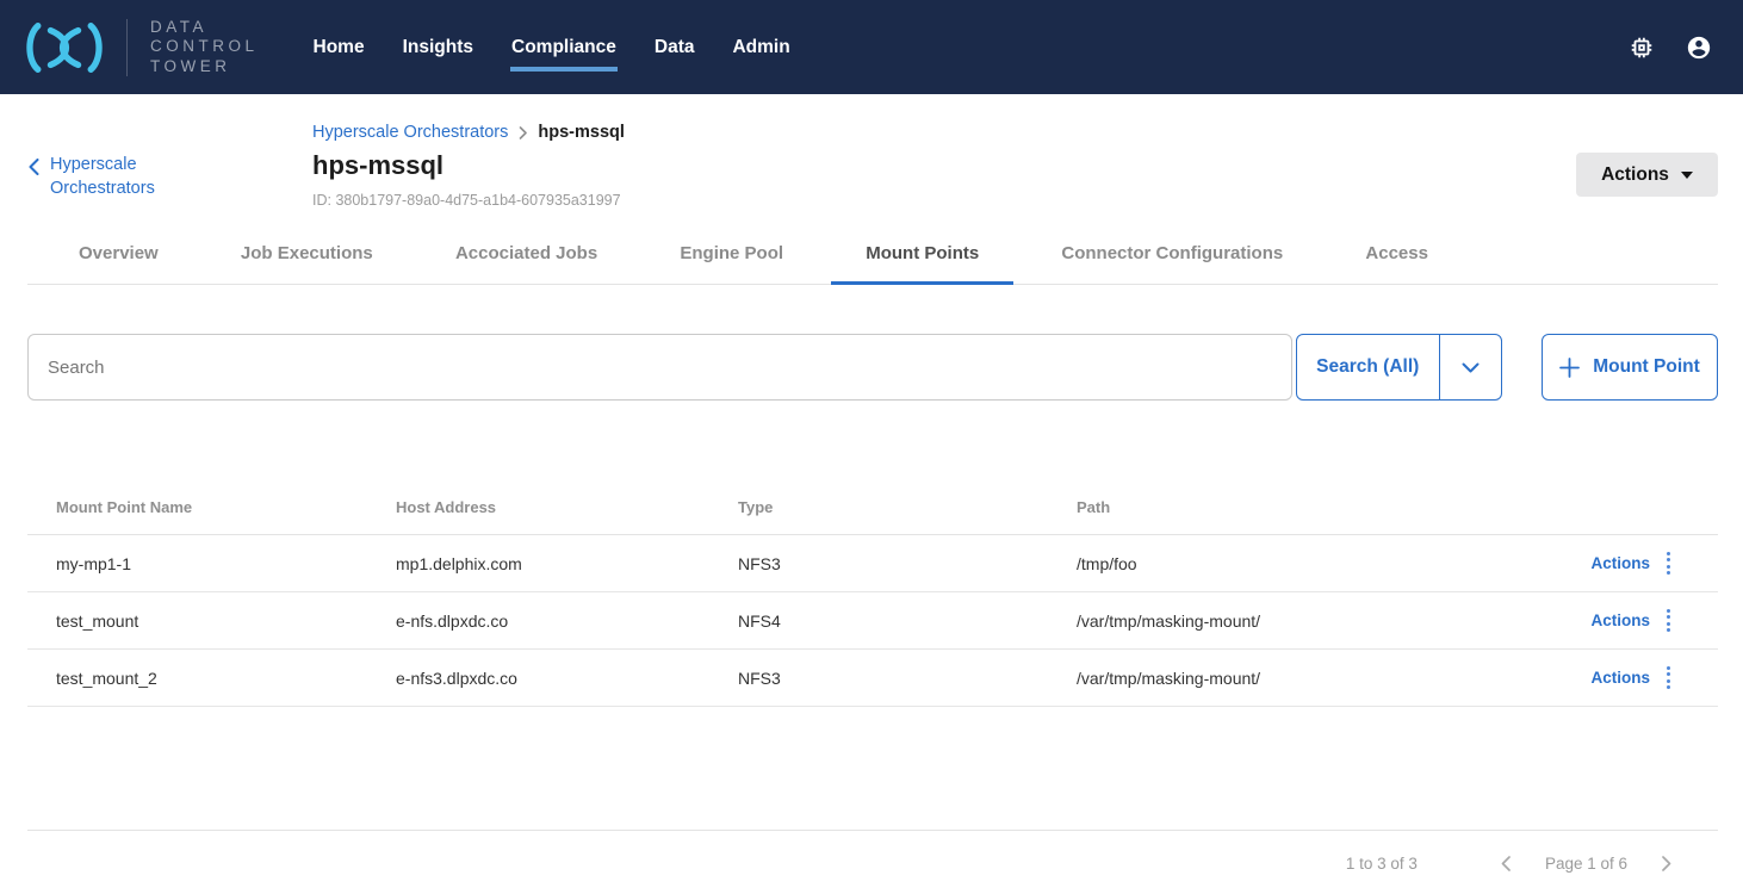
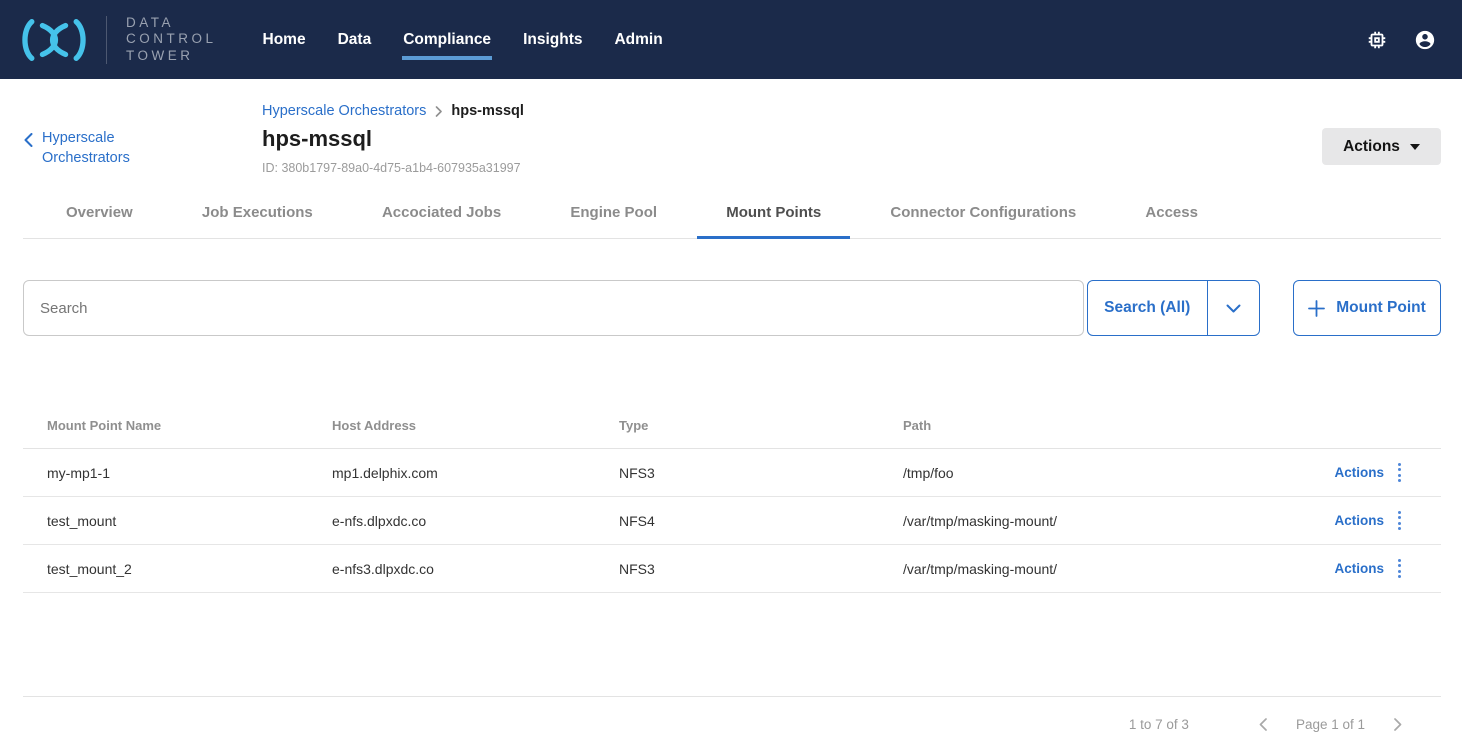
  DATA
  CONTROL
  TOWER
  Home
- Insights
+ Data
  Compliance
- Data
+ Insights
  Admin
  Hyperscale Orchestrators
  Hyperscale Orchestrators
  hps-mssql
  hps-mssql
  ID: 380b1797-89a0-4d75-a1b4-607935a31997
  Actions
  Overview
  Job Executions
  Accociated Jobs
  Engine Pool
  Mount Points
  Connector Configurations
  Access
  Search
  Search (All)
  Mount Point
  Mount Point Name
  Host Address
  Type
  Path
  my-mp1-1
  mp1.delphix.com
  NFS3
  /tmp/foo
  Actions
  test_mount
  e-nfs.dlpxdc.co
  NFS4
  /var/tmp/masking-mount/
  Actions
  test_mount_2
  e-nfs3.dlpxdc.co
  NFS3
  /var/tmp/masking-mount/
  Actions
- 1 to 3 of 3
+ 1 to 7 of 3
- Page 1 of 6
+ Page 1 of 1
